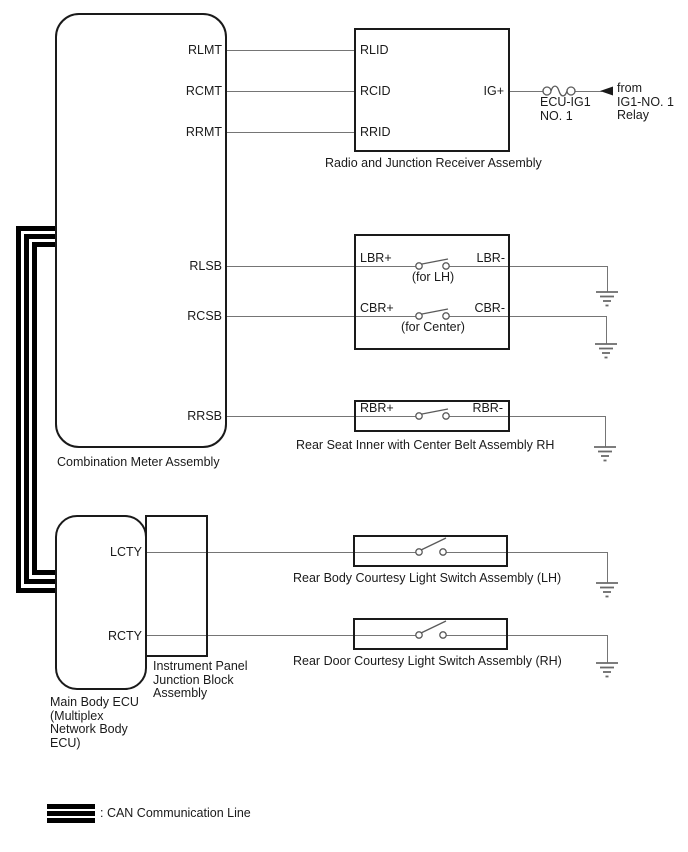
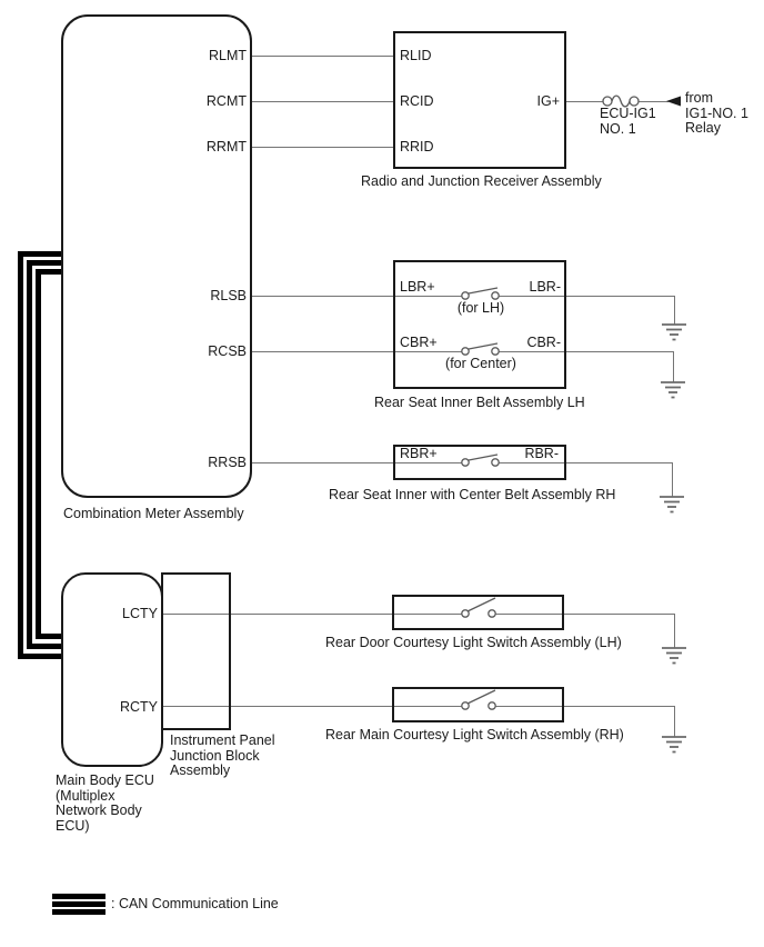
  RLMT
  RCMT
  RRMT
  RLSB
  RCSB
  RRSB
  RLID
  RCID
  RRID
  IG+
  ECU-IG1
  NO. 1
  from
  IG1-NO. 1
  Relay
  LBR+
  LBR-
  (for LH)
  CBR+
  CBR-
  (for Center)
  RBR+
  RBR-
  LCTY
  RCTY
  Combination Meter Assembly
  Radio and Junction Receiver Assembly
+ Rear Seat Inner Belt Assembly LH
  Rear Seat Inner with Center Belt Assembly RH
- Rear Body Courtesy Light Switch Assembly (LH)
+ Rear Door Courtesy Light Switch Assembly (LH)
- Rear Door Courtesy Light Switch Assembly (RH)
+ Rear Main Courtesy Light Switch Assembly (RH)
  Instrument Panel
  Junction Block
  Assembly
  Main Body ECU
  (Multiplex
  Network Body
  ECU)
  : CAN Communication Line
